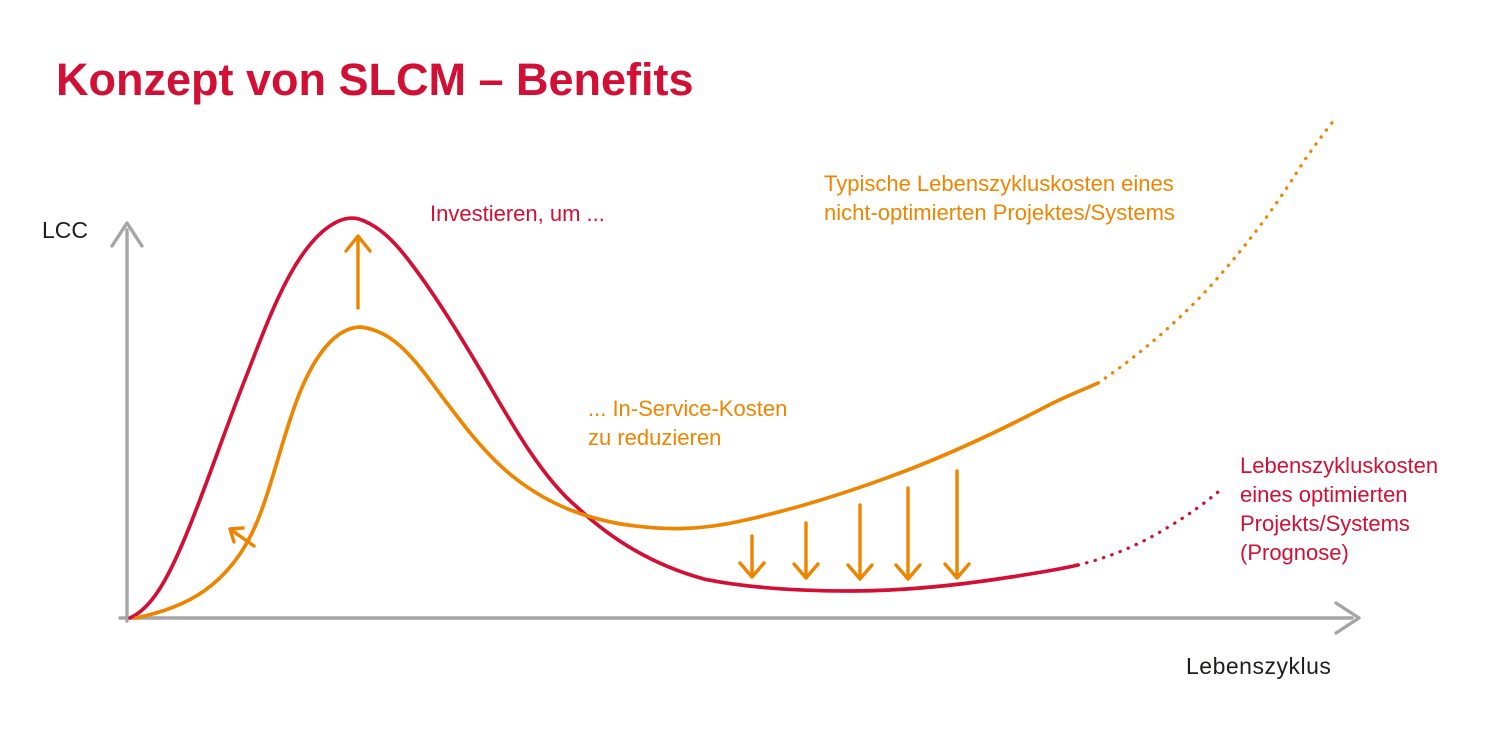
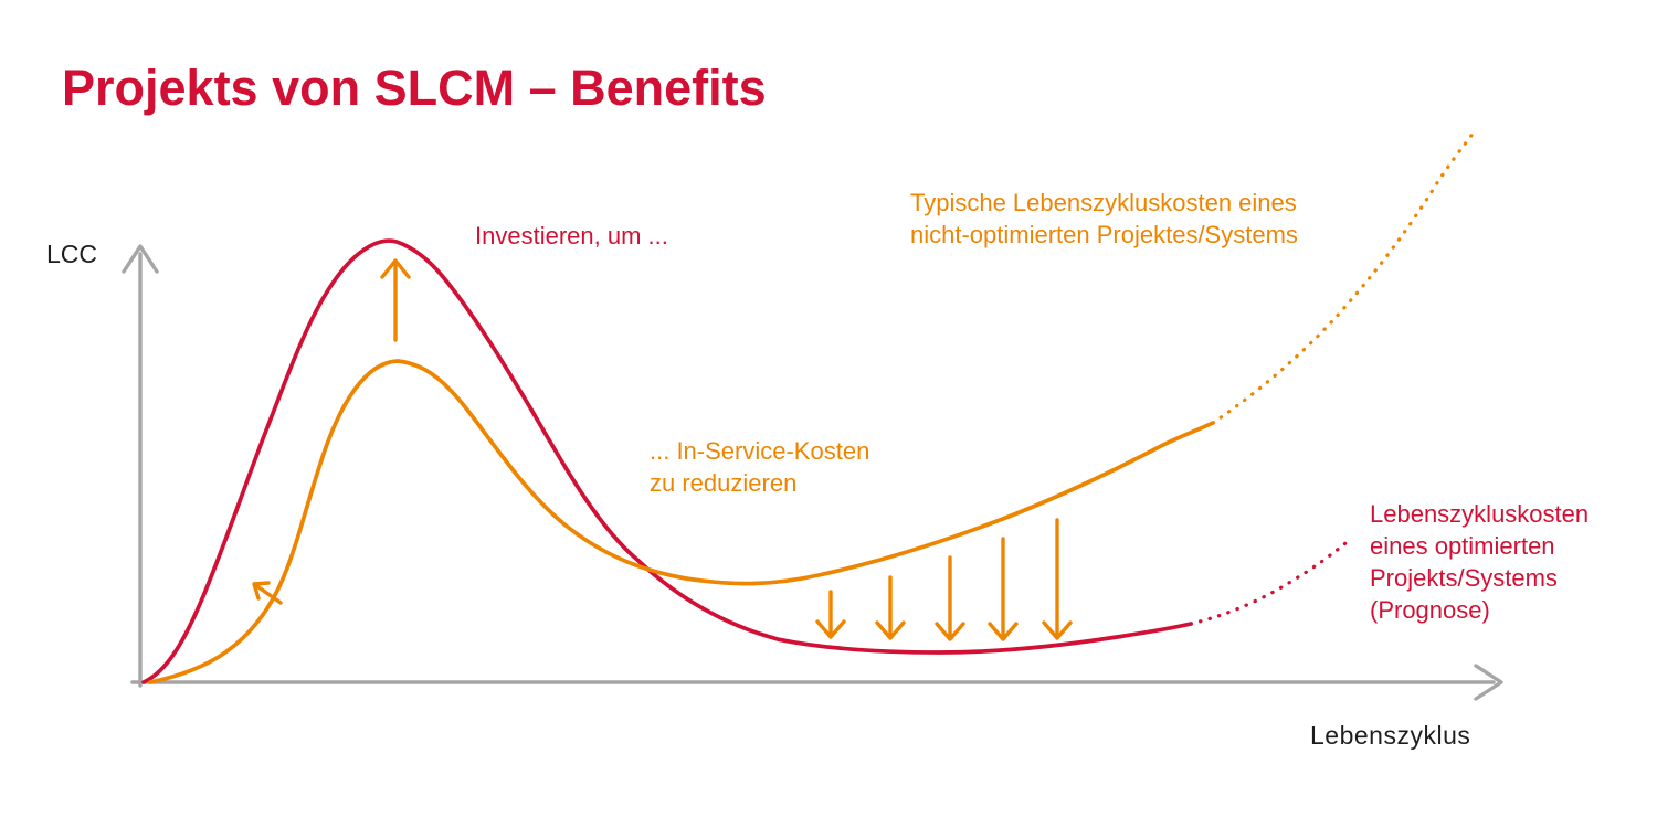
- Konzept von SLCM – Benefits
+ Projekts von SLCM – Benefits
  LCC
  Lebenszyklus
  Investieren, um ...
  Typische Lebenszykluskosten eines
  nicht-optimierten Projektes/Systems
  ... In-Service-Kosten
  zu reduzieren
  Lebenszykluskosten
  eines optimierten
  Projekts/Systems
  (Prognose)
